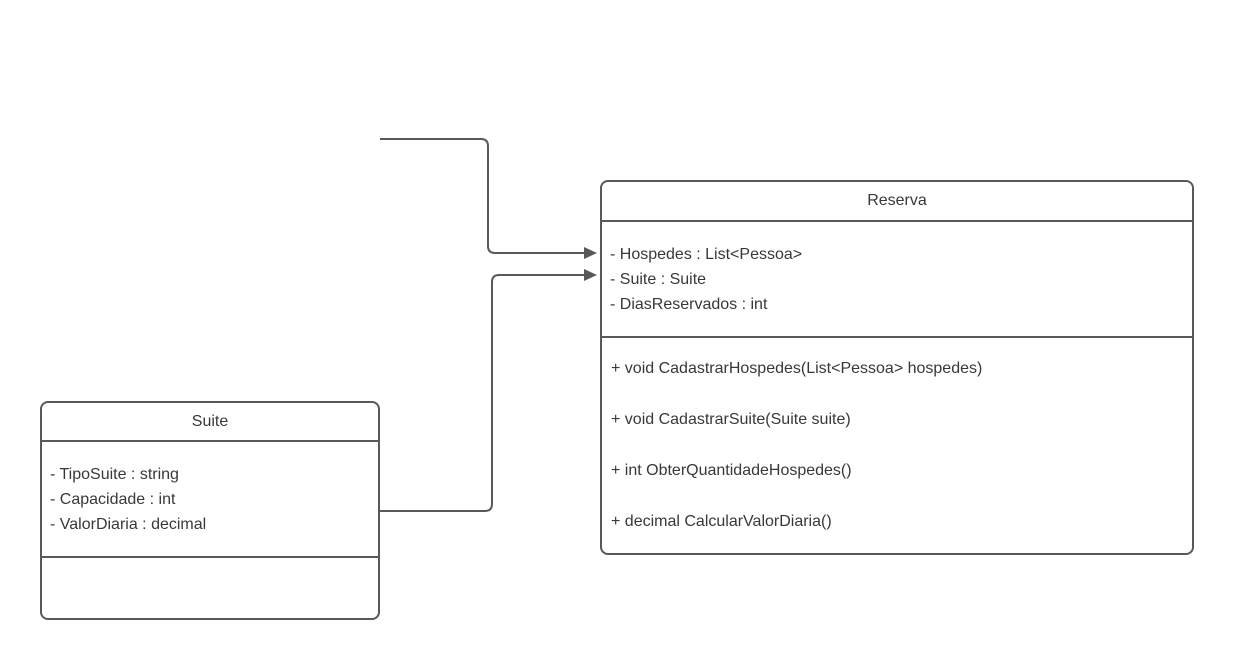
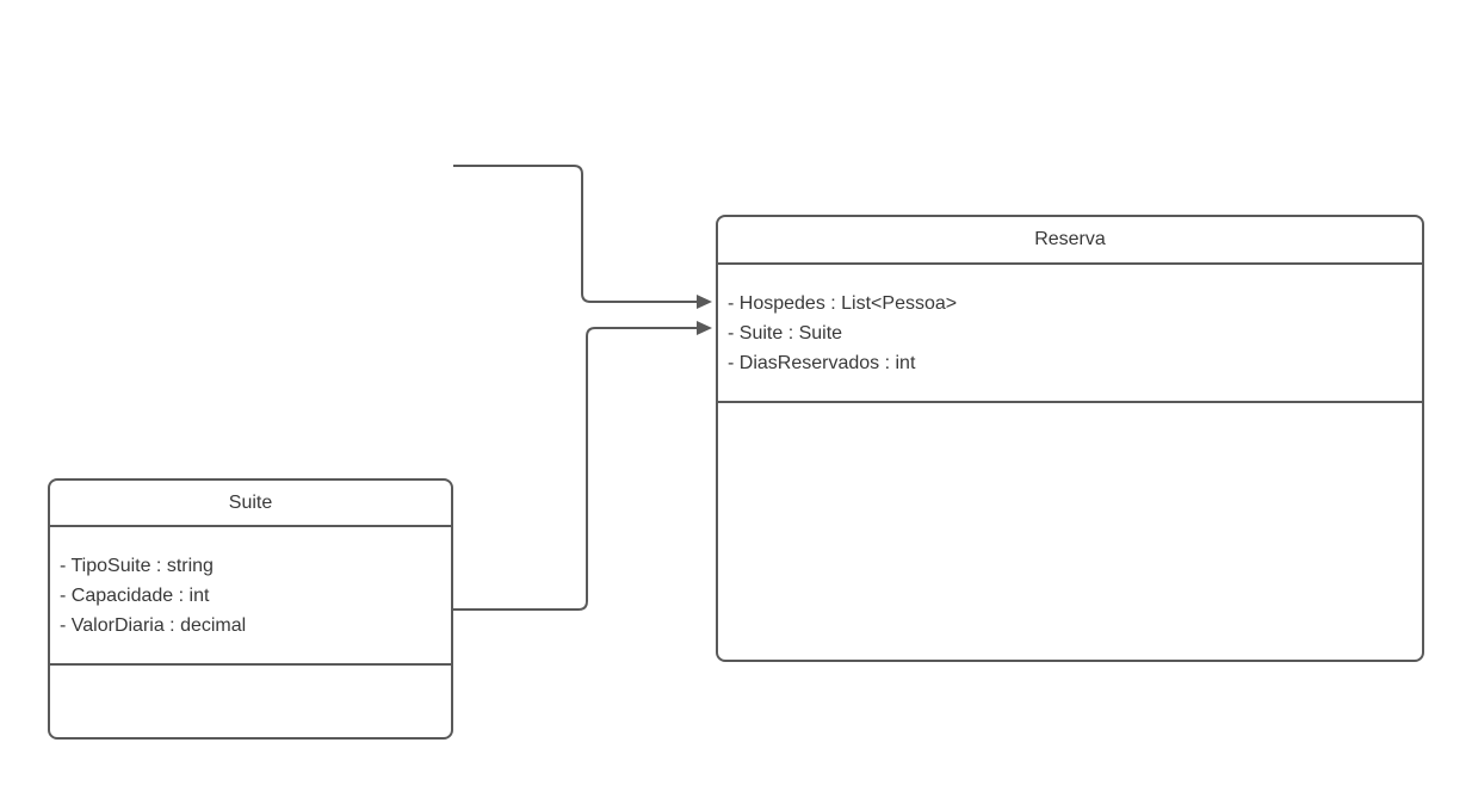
  Suite
  - TipoSuite : string
  - Capacidade : int
  - ValorDiaria : decimal
  Reserva
  - Hospedes : List<Pessoa>
  - Suite : Suite
  - DiasReservados : int
- + void CadastrarHospedes(List<Pessoa> hospedes)
- + void CadastrarSuite(Suite suite)
- + int ObterQuantidadeHospedes()
- + decimal CalcularValorDiaria()
